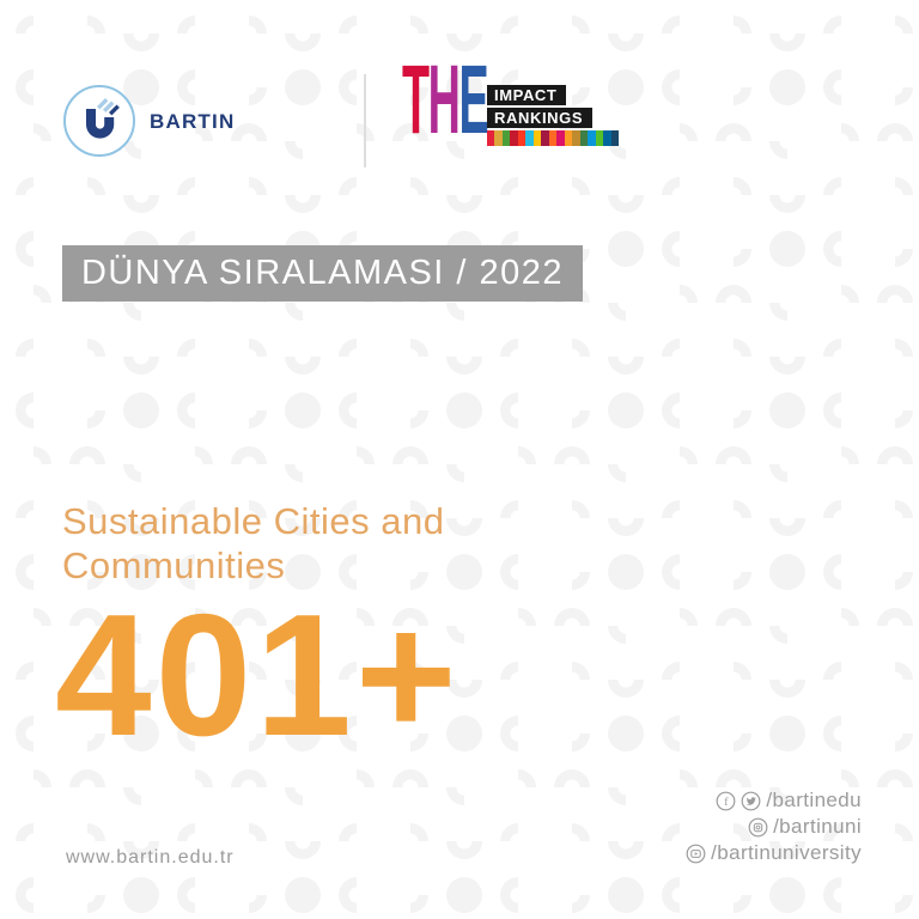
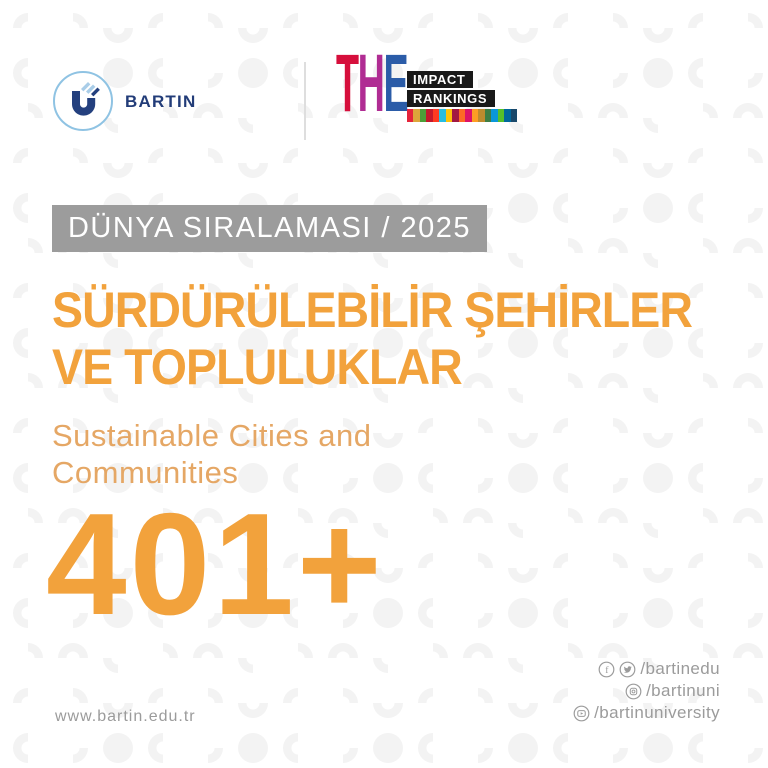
  BARTIN
  T
  H
  E
  IMPACT
  RANKINGS
- DÜNYA SIRALAMASI / 2022
+ DÜNYA SIRALAMASI / 2025
+ SÜRDÜRÜLEBİLİR ŞEHİRLER
+ VE TOPLULUKLAR
  Sustainable Cities and
  Communities
  401+
  www.bartin.edu.tr
  f
  /bartinedu
  /bartinuni
  /bartinuniversity
